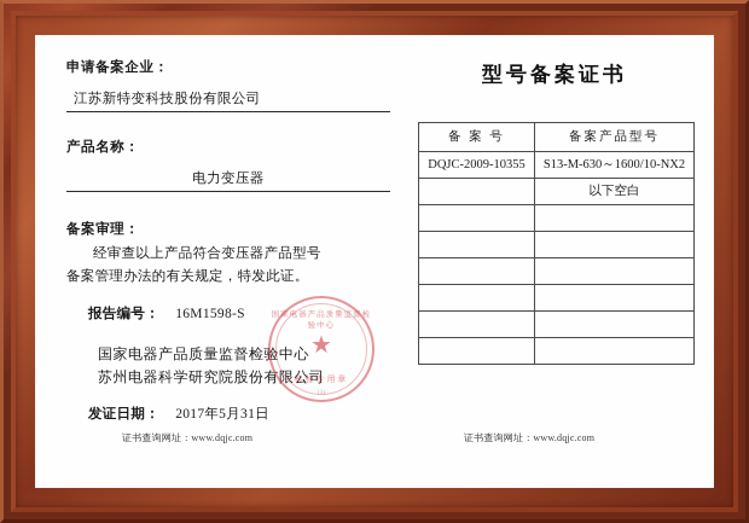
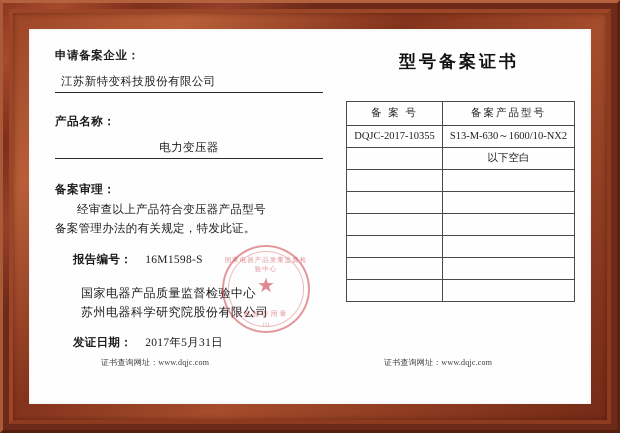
  申请备案企业：
  江苏新特变科技股份有限公司
  产品名称：
  电力变压器
  备案审理：
  经审查以上产品符合变压器产品型号
  备案管理办法的有关规定，特发此证。
  报告编号： 16M1598-S
  国家电器产品质量监督检验中心
  苏州电器科学研究院股份有限公司
  发证日期： 2017年5月31日
  型号备案证书
  备 案 号	备案产品型号
- DQJC-2009-10355	S13-M-630～1600/10-NX2
+ DQJC-2017-10355	S13-M-630～1600/10-NX2
  	以下空白
  ★
  检验专用章
  证书查询网址：www.dqjc.com
  证书查询网址：www.dqjc.com
